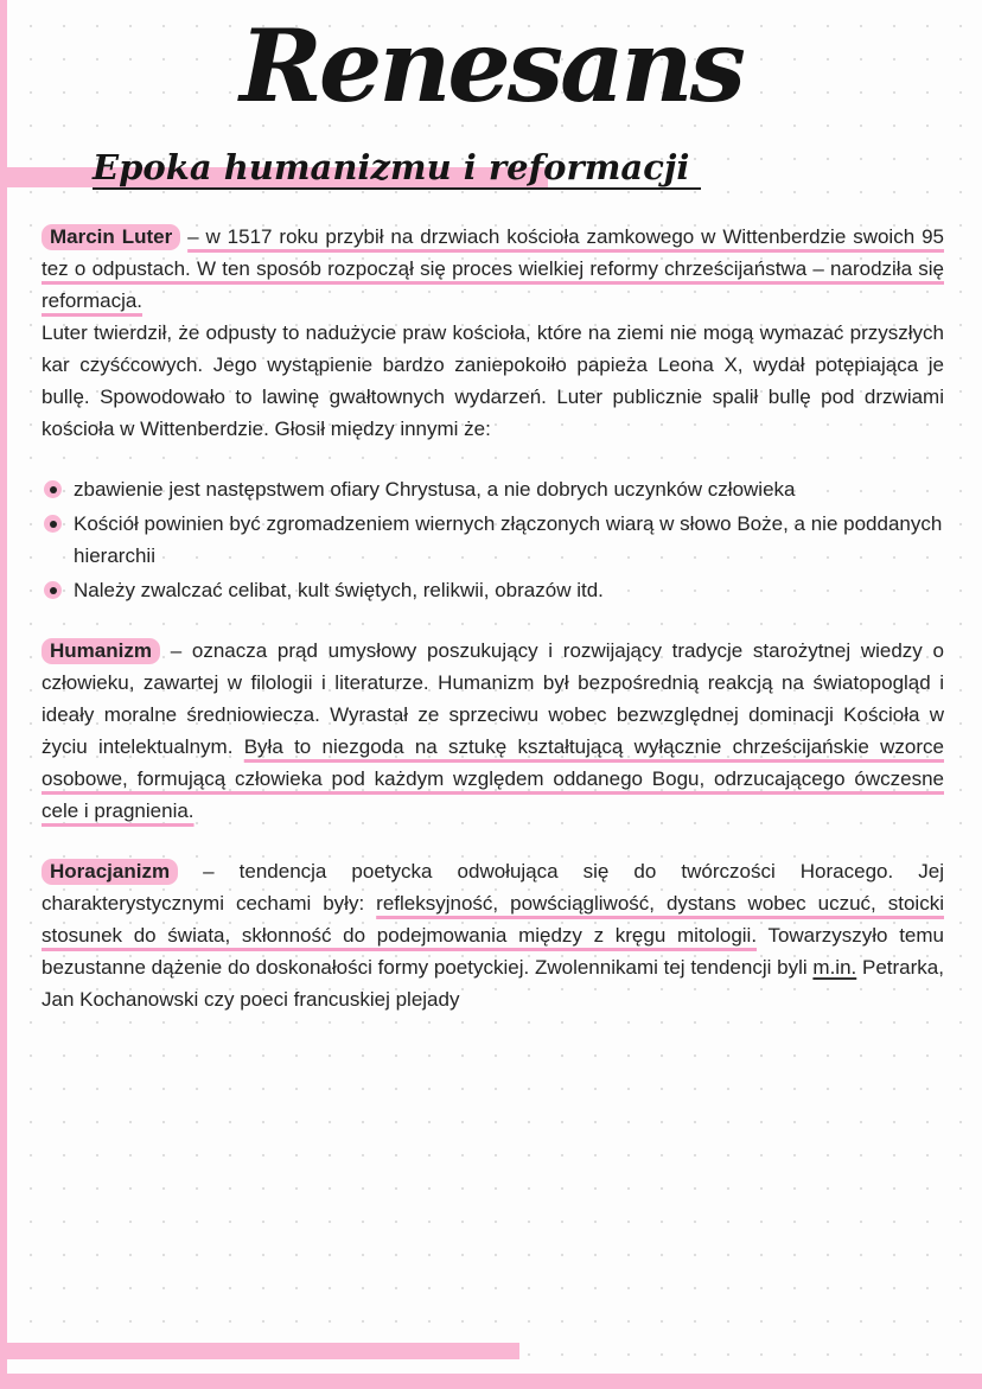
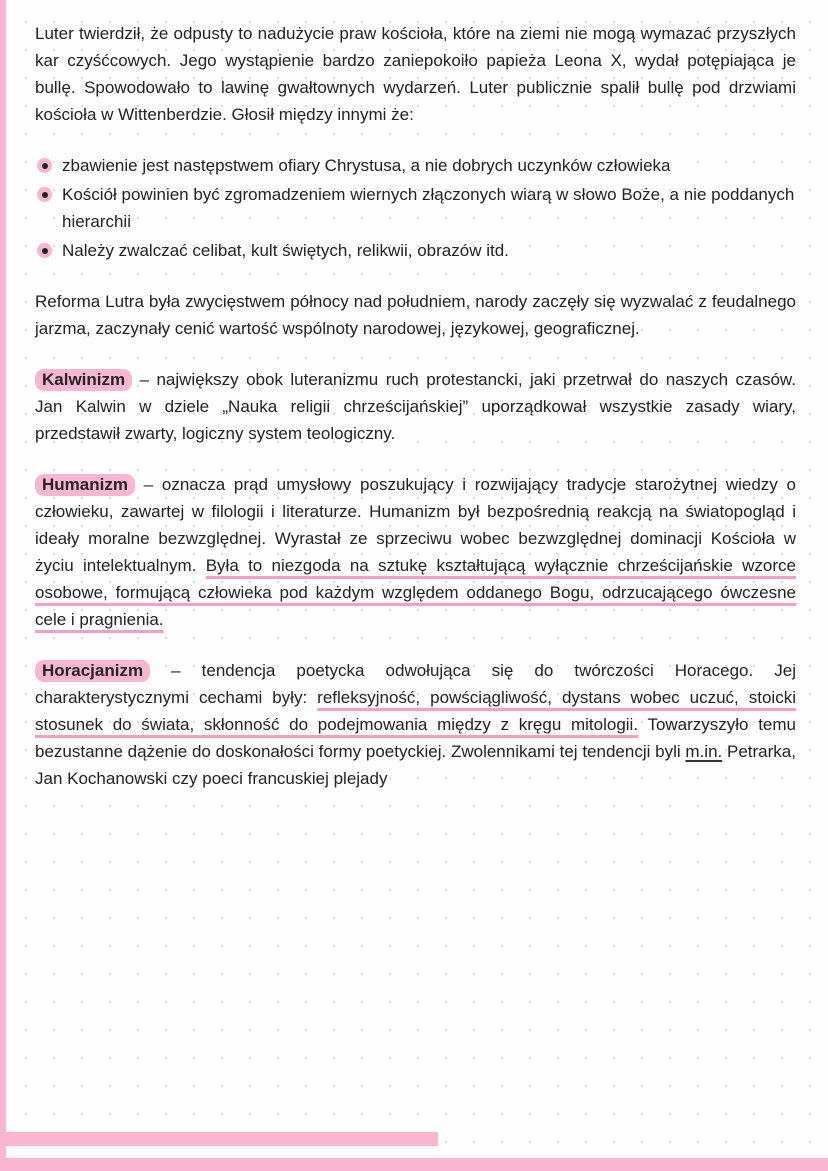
- Renesans
- Epoka humanizmu i reformacji
- Marcin Luter – w 1517 roku przybił na drzwiach kościoła zamkowego w Wittenberdzie swoich 95 tez o odpustach. W ten sposób rozpoczął się proces wielkiej reformy chrześcijaństwa – narodziła się reformacja.
  Luter twierdził, że odpusty to nadużycie praw kościoła, które na ziemi nie mogą wymazać przyszłych kar czyśćcowych. Jego wystąpienie bardzo zaniepokoiło papieża Leona X, wydał potępiająca je bullę. Spowodowało to lawinę gwałtownych wydarzeń. Luter publicznie spalił bullę pod drzwiami kościoła w Wittenberdzie. Głosił między innymi że:
  zbawienie jest następstwem ofiary Chrystusa, a nie dobrych uczynków człowieka
  Kościół powinien być zgromadzeniem wiernych złączonych wiarą w słowo Boże, a nie poddanych hierarchii
  Należy zwalczać celibat, kult świętych, relikwii, obrazów itd.
+ Reforma Lutra była zwycięstwem północy nad południem, narody zaczęły się wyzwalać z feudalnego jarzma, zaczynały cenić wartość wspólnoty narodowej, językowej, geograficznej.
+ Kalwinizm – największy obok luteranizmu ruch protestancki, jaki przetrwał do naszych czasów. Jan Kalwin w dziele „Nauka religii chrześcijańskiej” uporządkował wszystkie zasady wiary, przedstawił zwarty, logiczny system teologiczny.
- Humanizm – oznacza prąd umysłowy poszukujący i rozwijający tradycje starożytnej wiedzy o człowieku, zawartej w filologii i literaturze. Humanizm był bezpośrednią reakcją na światopogląd i ideały moralne średniowiecza. Wyrastał ze sprzeciwu wobec bezwzględnej dominacji Kościoła w życiu intelektualnym. Była to niezgoda na sztukę kształtującą wyłącznie chrześcijańskie wzorce osobowe, formującą człowieka pod każdym względem oddanego Bogu, odrzucającego ówczesne cele i pragnienia.
+ Humanizm – oznacza prąd umysłowy poszukujący i rozwijający tradycje starożytnej wiedzy o człowieku, zawartej w filologii i literaturze. Humanizm był bezpośrednią reakcją na światopogląd i ideały moralne bezwzględnej. Wyrastał ze sprzeciwu wobec bezwzględnej dominacji Kościoła w życiu intelektualnym. Była to niezgoda na sztukę kształtującą wyłącznie chrześcijańskie wzorce osobowe, formującą człowieka pod każdym względem oddanego Bogu, odrzucającego ówczesne cele i pragnienia.
  Horacjanizm – tendencja poetycka odwołująca się do twórczości Horacego. Jej charakterystycznymi cechami były: refleksyjność, powściągliwość, dystans wobec uczuć, stoicki stosunek do świata, skłonność do podejmowania między z kręgu mitologii. Towarzyszyło temu bezustanne dążenie do doskonałości formy poetyckiej. Zwolennikami tej tendencji byli m.in. Petrarka, Jan Kochanowski czy poeci francuskiej plejady
